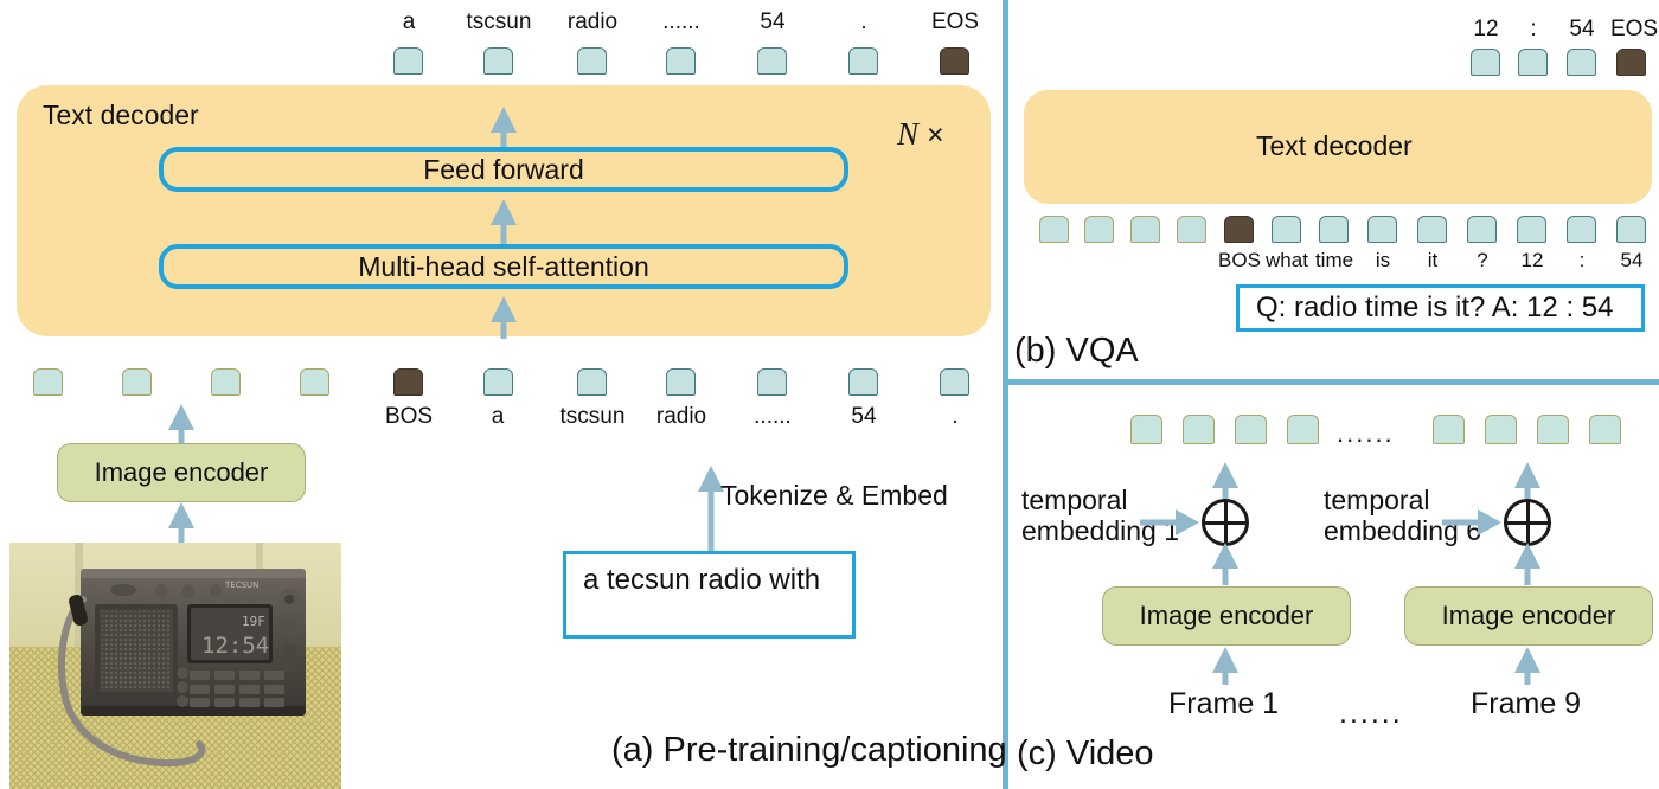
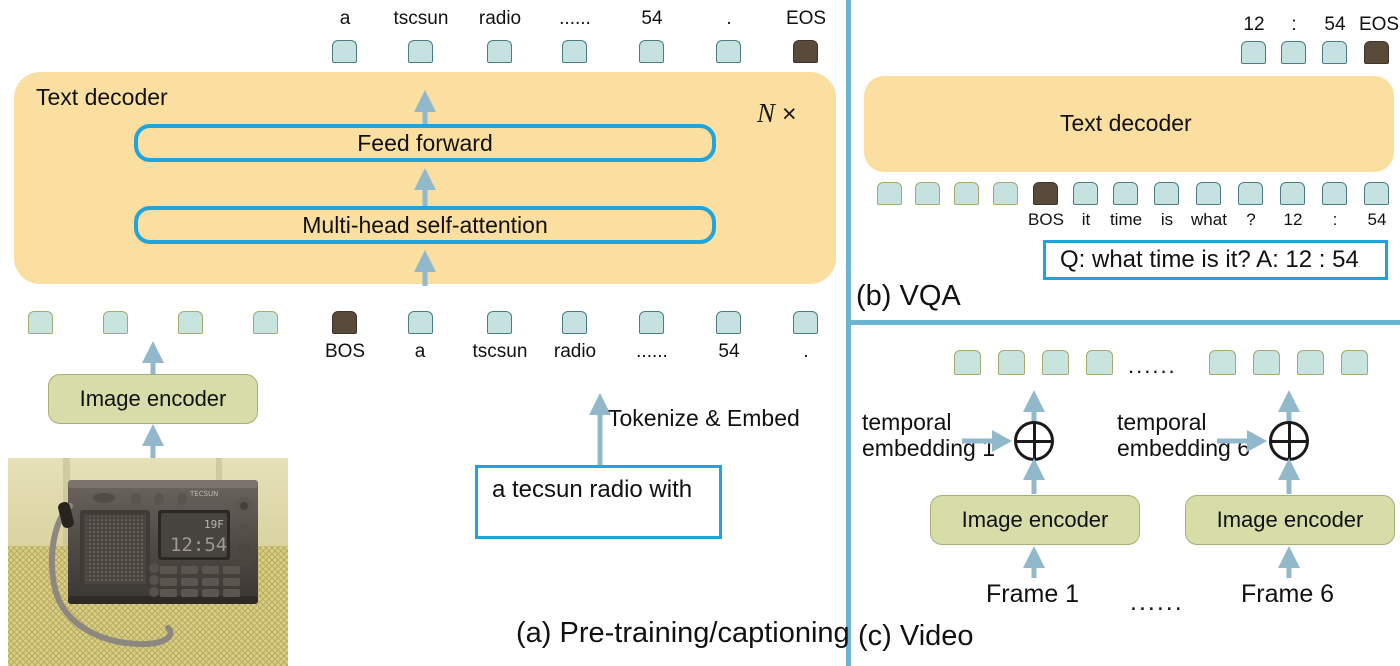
  a
  tscsun
  radio
  ......
  54
  .
  EOS
  Text decoder
  N ×
  Feed forward
  Multi-head self-attention
  BOS
  a
  tscsun
  radio
  ......
  54
  .
  Image encoder
  TECSUN
  19F
  12:54
  Tokenize & Embed
  a tecsun radio with
  (a) Pre-training/captioning
  12
  :
  54
  EOS
  Text decoder
  BOS
- what
+ it
  time
  is
- it
+ what
  ?
  12
  :
  54
- Q: radio time is it? A: 12 : 54
+ Q: what time is it? A: 12 : 54
  (b) VQA
  ......
  temporal
  embedding 1
  Image encoder
  Frame 1
  ......
  temporal
  embedding 6
  Image encoder
- Frame 9
+ Frame 6
  (c) Video
